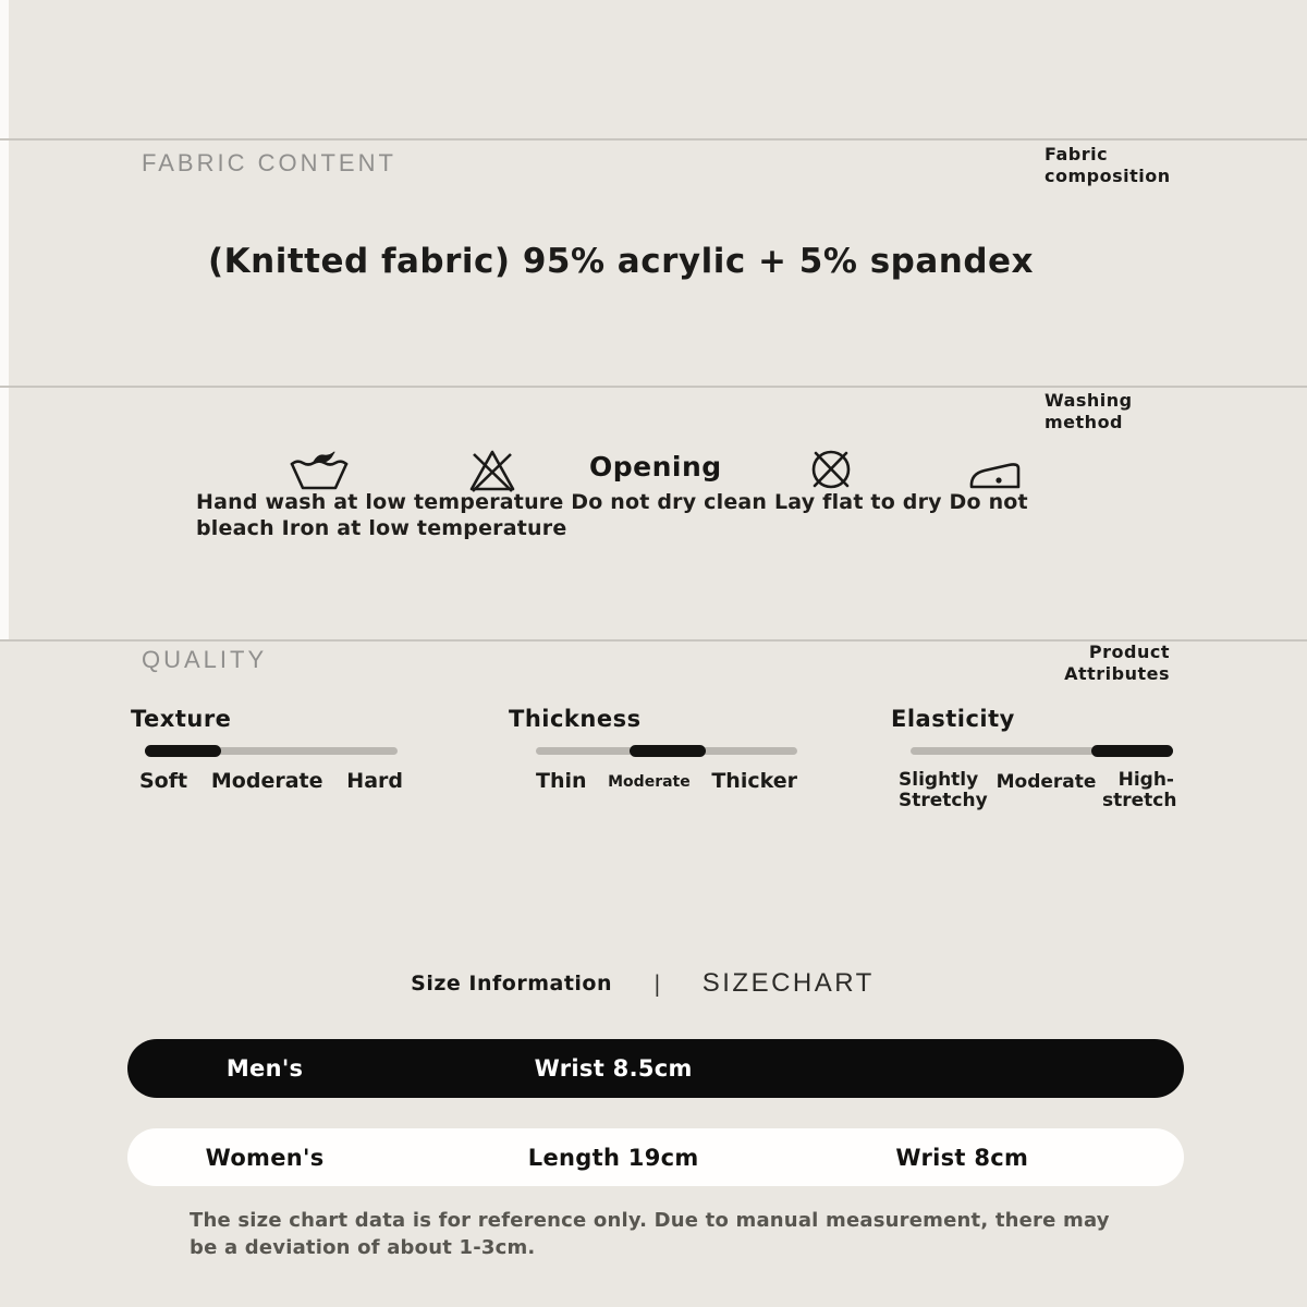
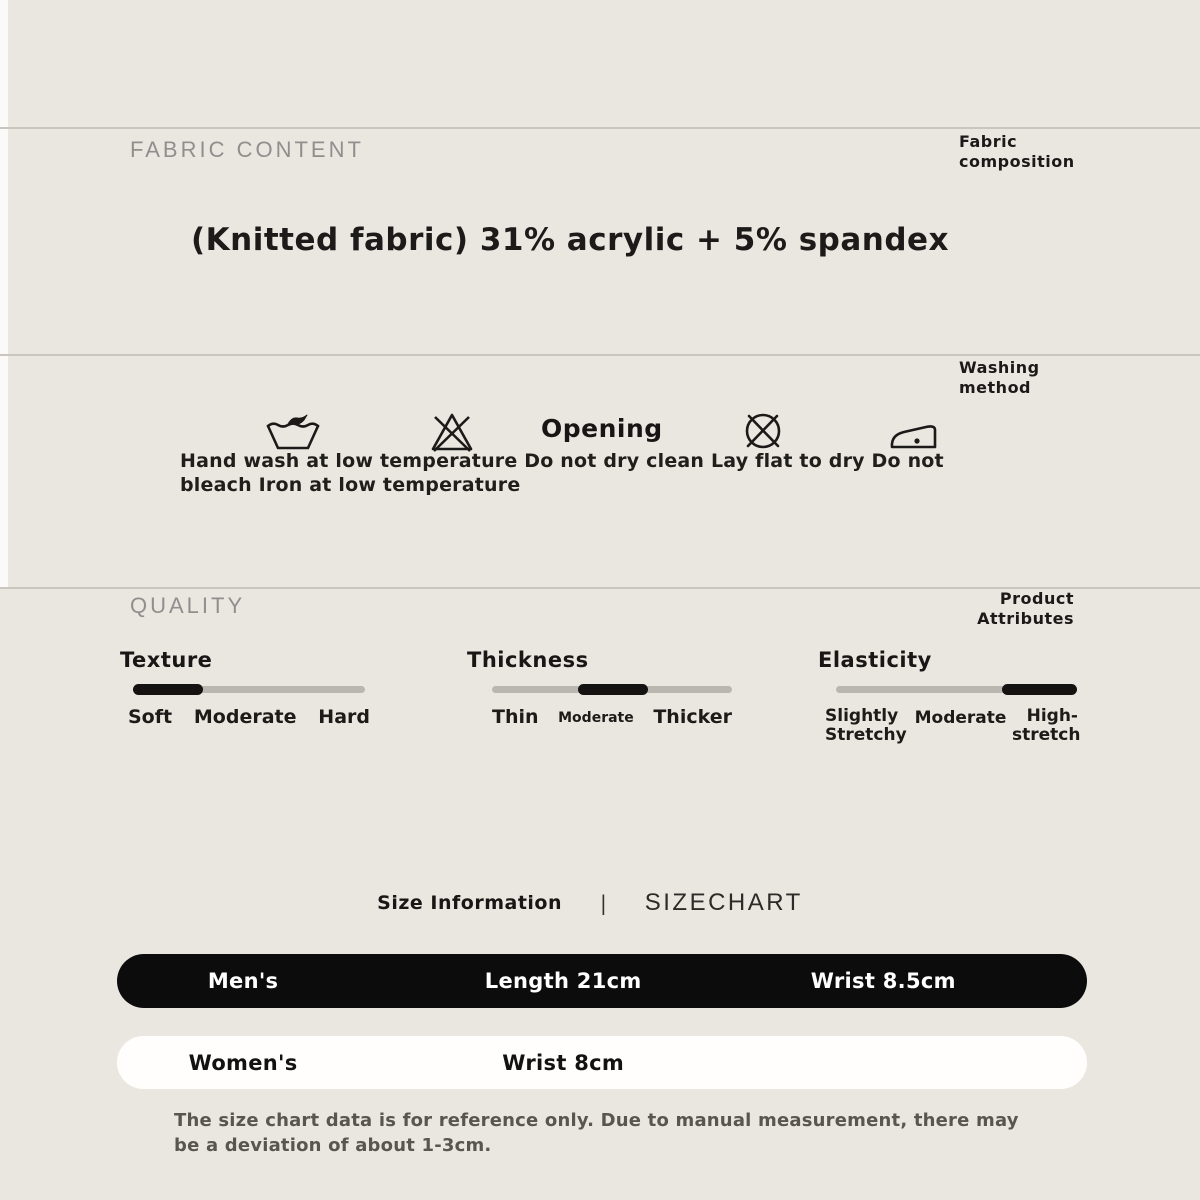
  FABRIC CONTENT
  Fabric composition
- (Knitted fabric) 95% acrylic + 5% spandex
+ (Knitted fabric) 31% acrylic + 5% spandex
  Washing method
  Opening
  Hand wash at low temperature Do not dry clean Lay flat to dry Do not bleach Iron at low temperature
  QUALITY
  Product Attributes
  Texture
  Soft
  Moderate
  Hard
  Thickness
  Thin
  Moderate
  Thicker
  Elasticity
  Slightly Stretchy
  Moderate
  High-stretch
  Size Information
  |
  SIZECHART
  Men's
+ Length 21cm
  Wrist 8.5cm
  Women's
- Length 19cm
  Wrist 8cm
  The size chart data is for reference only. Due to manual measurement, there may be a deviation of about 1-3cm.
